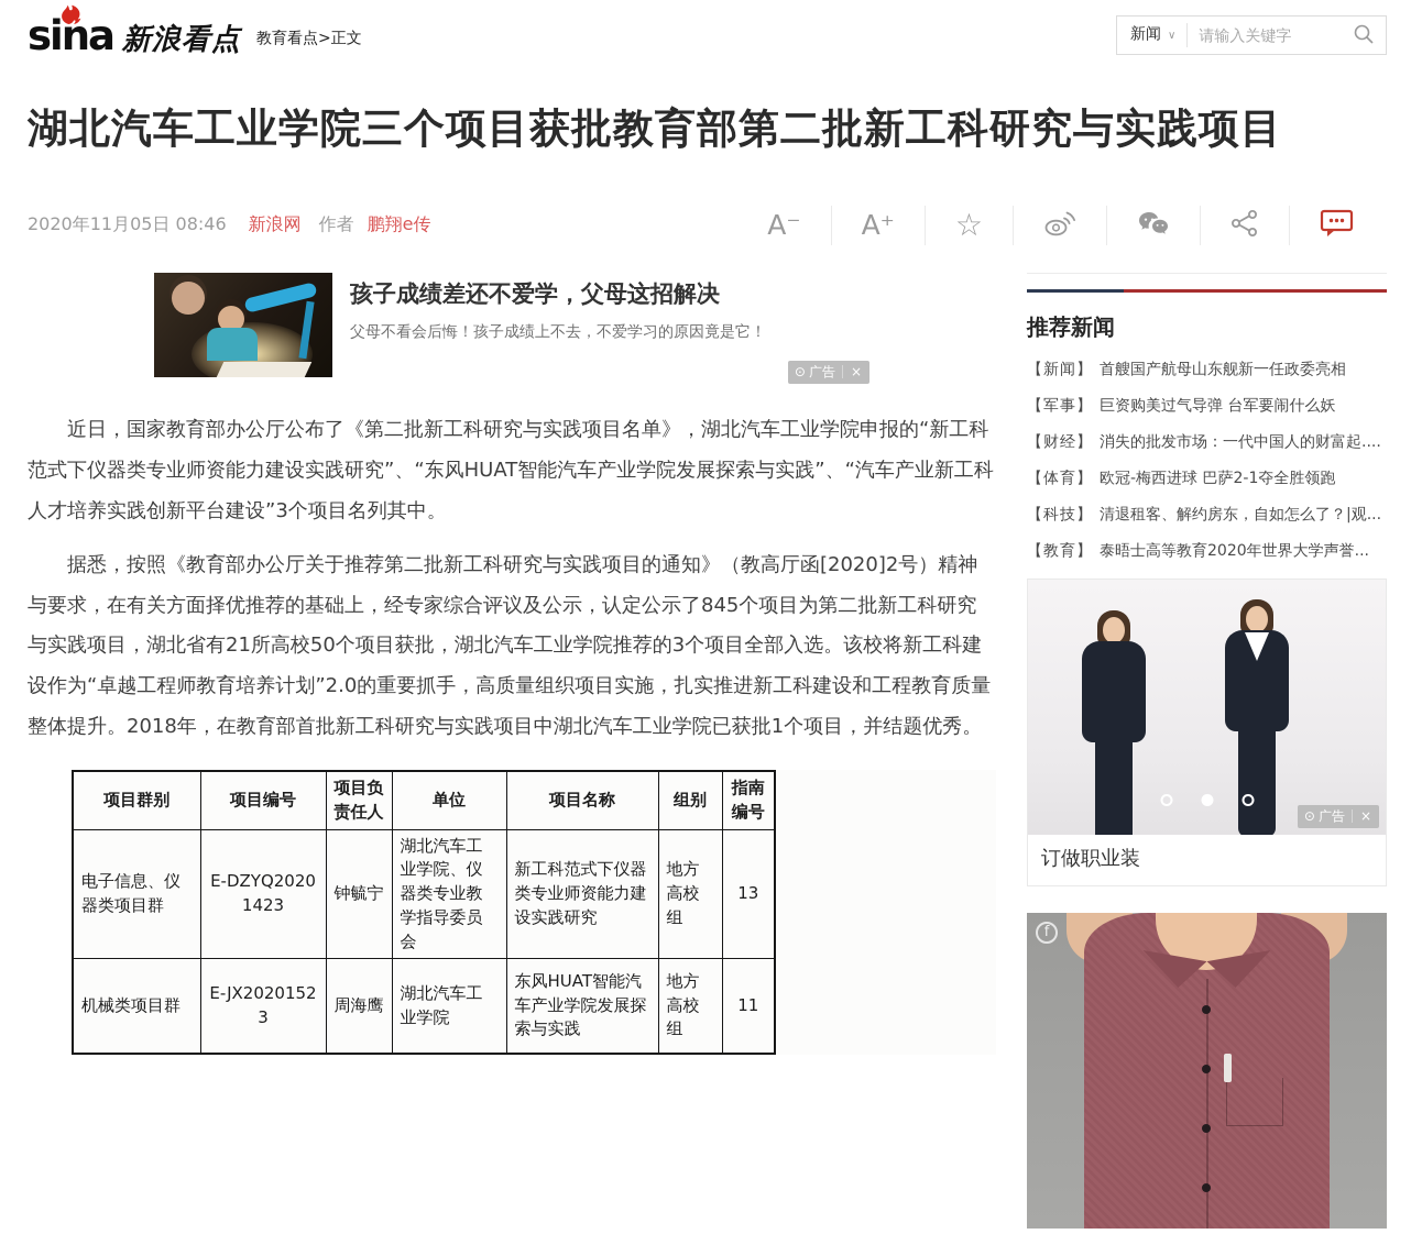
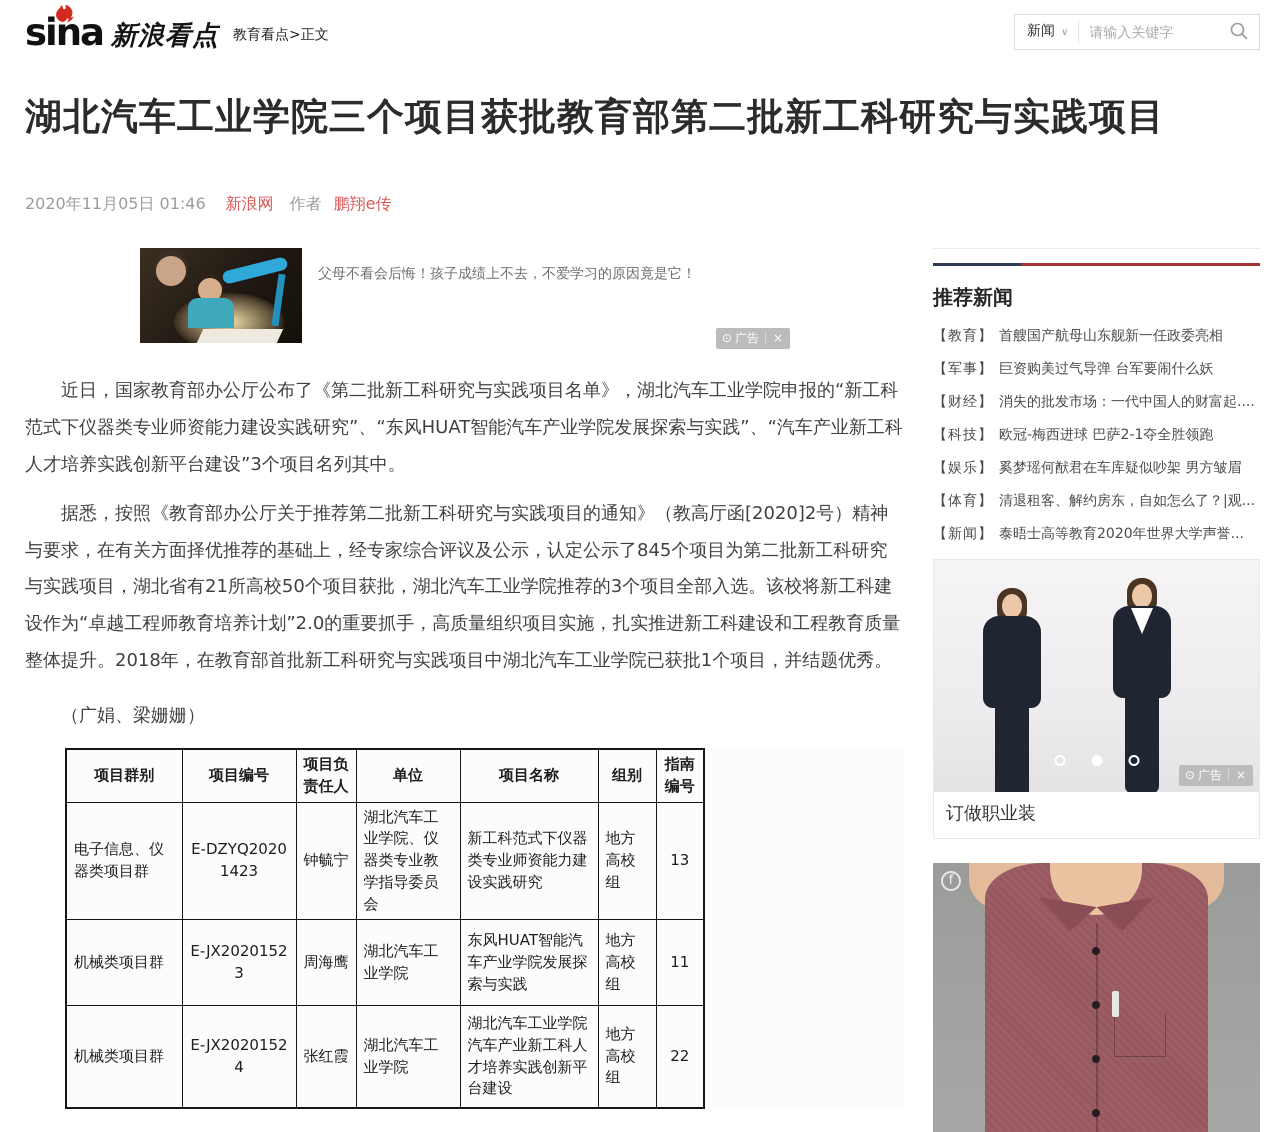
  sina
  新浪看点
  教育看点>正文
  新闻
  ∨
  请输入关键字
  湖北汽车工业学院三个项目获批教育部第二批新工科研究与实践项目
- 2020年11月05日 08:46
+ 2020年11月05日 01:46
  新浪网
  作者
  鹏翔e传
- A⁻
- A⁺
- ☆
- 孩子成绩差还不爱学，父母这招解决
  父母不看会后悔！孩子成绩上不去，不爱学习的原因竟是它！
  ⊙
  广告
  ×
  近日，国家教育部办公厅公布了《第二批新工科研究与实践项目名单》，湖北汽车工业学院申报的“新工科范式下仪器类专业师资能力建设实践研究”、“东风HUAT智能汽车产业学院发展探索与实践”、“汽车产业新工科人才培养实践创新平台建设”3个项目名列其中。
  据悉，按照《教育部办公厅关于推荐第二批新工科研究与实践项目的通知》（教高厅函[2020]2号）精神与要求，在有关方面择优推荐的基础上，经专家综合评议及公示，认定公示了845个项目为第二批新工科研究与实践项目，湖北省有21所高校50个项目获批，湖北汽车工业学院推荐的3个项目全部入选。该校将新工科建设作为“卓越工程师教育培养计划”2.0的重要抓手，高质量组织项目实施，扎实推进新工科建设和工程教育质量整体提升。2018年，在教育部首批新工科研究与实践项目中湖北汽车工业学院已获批1个项目，并结题优秀。
+ （广娟、梁姗姗）
  项目群别	项目编号	项目负责任人	单位	项目名称	组别	指南编号
  电子信息、仪器类项目群	E-DZYQ20201423	钟毓宁	湖北汽车工业学院、仪器类专业教学指导委员会	新工科范式下仪器类专业师资能力建设实践研究	地方高校组	13
  机械类项目群	E-JX20201523	周海鹰	湖北汽车工业学院	东风HUAT智能汽车产业学院发展探索与实践	地方高校组	11
+ 机械类项目群	E-JX20201524	张红霞	湖北汽车工业学院	湖北汽车工业学院汽车产业新工科人才培养实践创新平台建设	地方高校组	22
  推荐新闻
- 【新闻】 首艘国产航母山东舰新一任政委亮相
+ 【教育】 首艘国产航母山东舰新一任政委亮相
  【军事】 巨资购美过气导弹 台军要闹什么妖
  【财经】 消失的批发市场：一代中国人的财富起....
- 【体育】 欧冠-梅西进球 巴萨2-1夺全胜领跑
+ 【科技】 欧冠-梅西进球 巴萨2-1夺全胜领跑
+ 【娱乐】 奚梦瑶何猷君在车库疑似吵架 男方皱眉
- 【科技】 清退租客、解约房东，自如怎么了？|观...
+ 【体育】 清退租客、解约房东，自如怎么了？|观...
- 【教育】 泰晤士高等教育2020年世界大学声誉...
+ 【新闻】 泰晤士高等教育2020年世界大学声誉...
  ⊙
  广告
  ×
  订做职业装
  f
